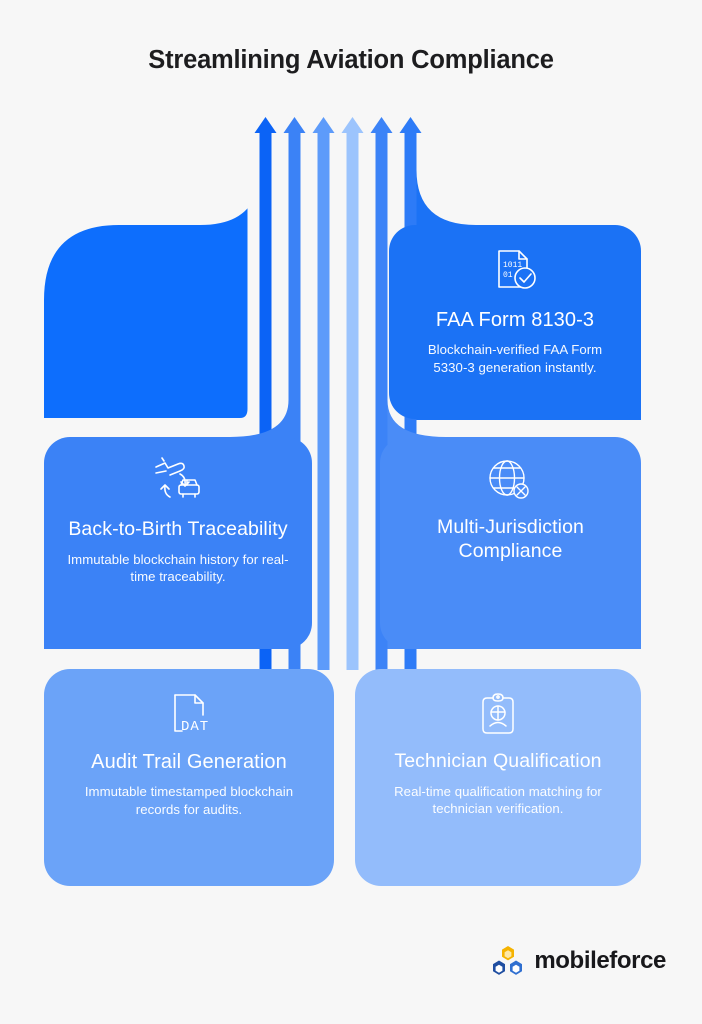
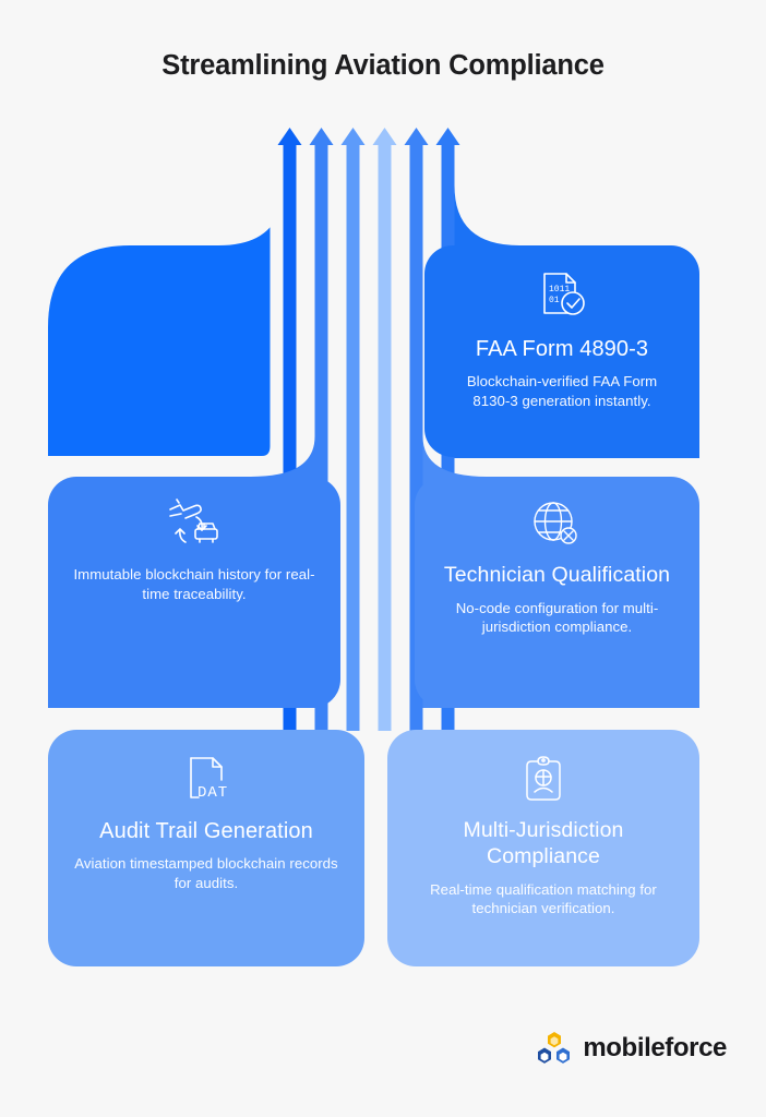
  Streamlining Aviation Compliance
  1011
  01
- FAA Form 8130-3
+ FAA Form 4890-3
- Blockchain-verified FAA Form 5330-3 generation instantly.
+ Blockchain-verified FAA Form 8130-3 generation instantly.
- Back-to-Birth Traceability
  Immutable blockchain history for real-time traceability.
- Multi-Jurisdiction Compliance
+ Technician Qualification
+ No-code configuration for multi-jurisdiction compliance.
  DAT
  Audit Trail Generation
- Immutable timestamped blockchain records for audits.
+ Aviation timestamped blockchain records for audits.
- Technician Qualification
+ Multi-Jurisdiction Compliance
  Real-time qualification matching for technician verification.
  mobileforce
